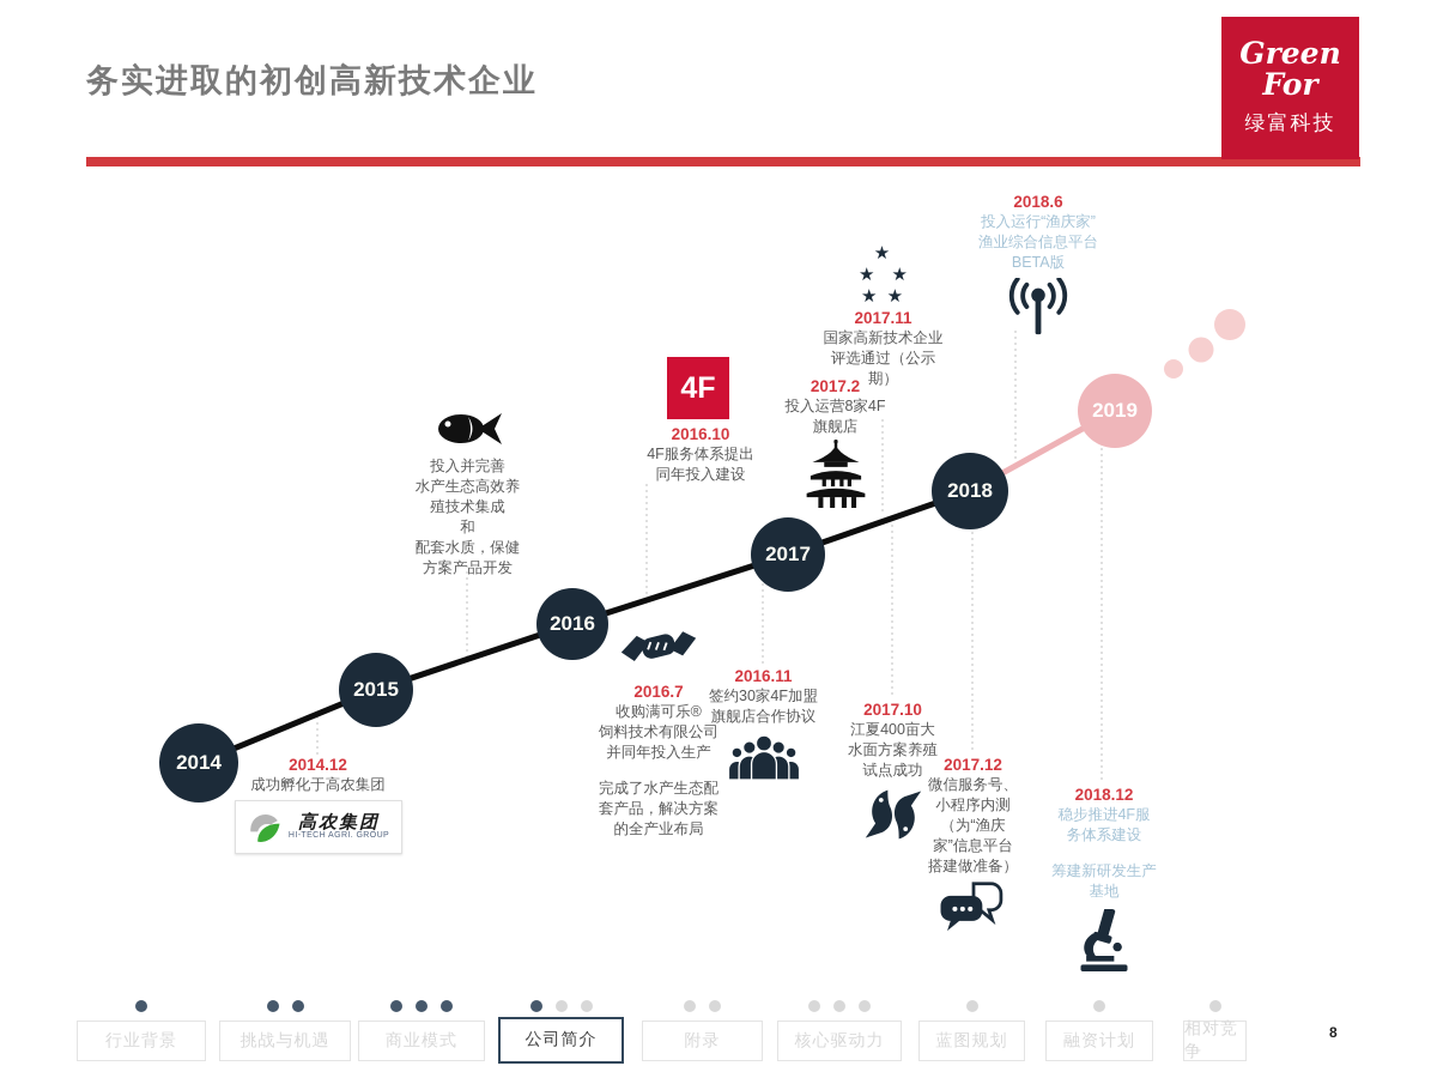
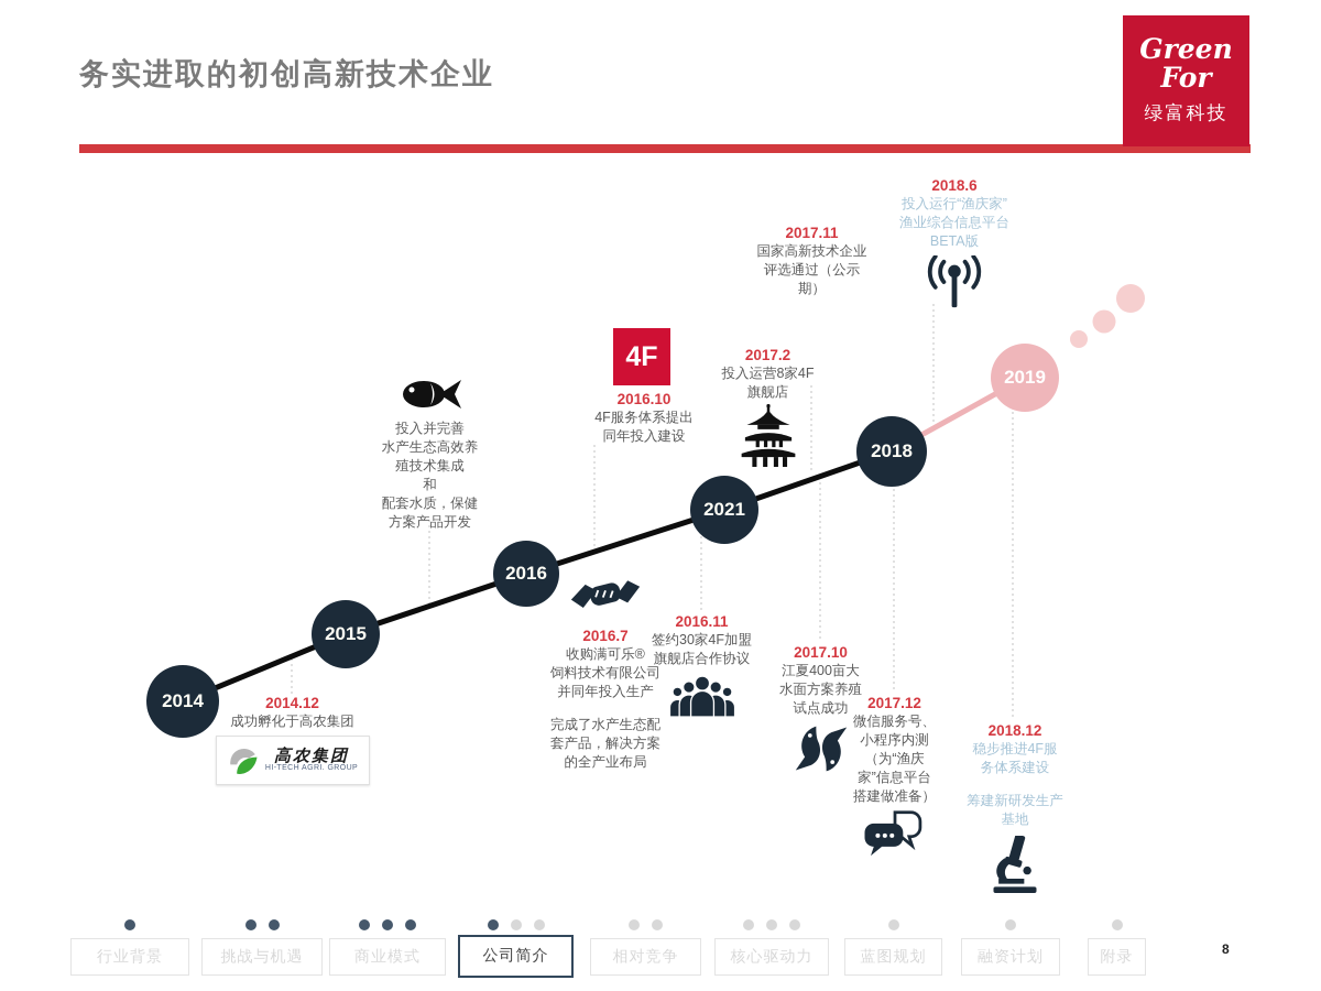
  务实进取的初创高新技术企业
  Green
  For
  绿富科技
  2014
  2015
  2016
- 2017
+ 2021
  2018
  2019
  投入并完善
  水产生态高效养
  殖技术集成
  和
  配套水质，保健
  方案产品开发
  2014.12
  成功孵化于高农集团
  高农集团
  4F
  2016.10
  4F服务体系提出
  同年投入建设
  2016.7
  收购满可乐®
  饲料技术有限公司
  并同年投入生产
  完成了水产生态配
  套产品，解决方案
  的全产业布局
  2016.11
  签约30家4F加盟
  旗舰店合作协议
  2017.2
  投入运营8家4F
  旗舰店
- ★
- ★★
- ★ ★
  2017.11
  国家高新技术企业
  评选通过（公示
  期）
  2017.10
  江夏400亩大
  水面方案养殖
  试点成功
  2017.12
  微信服务号、
  小程序内测
  （为“渔庆
  家”信息平台
  搭建做准备）
  2018.6
  投入运行“渔庆家”
  渔业综合信息平台
  BETA版
  2018.12
  稳步推进4F服
  务体系建设
  筹建新研发生产
  基地
  行业背景
  挑战与机遇
  商业模式
  公司简介
- 附录
+ 相对竞争
  核心驱动力
  蓝图规划
  融资计划
- 相对竞争
+ 附录
  8
